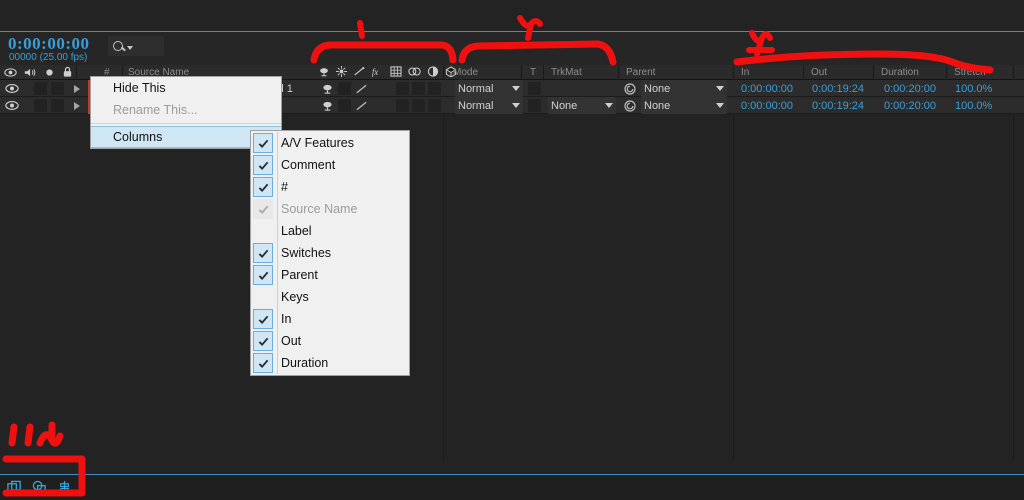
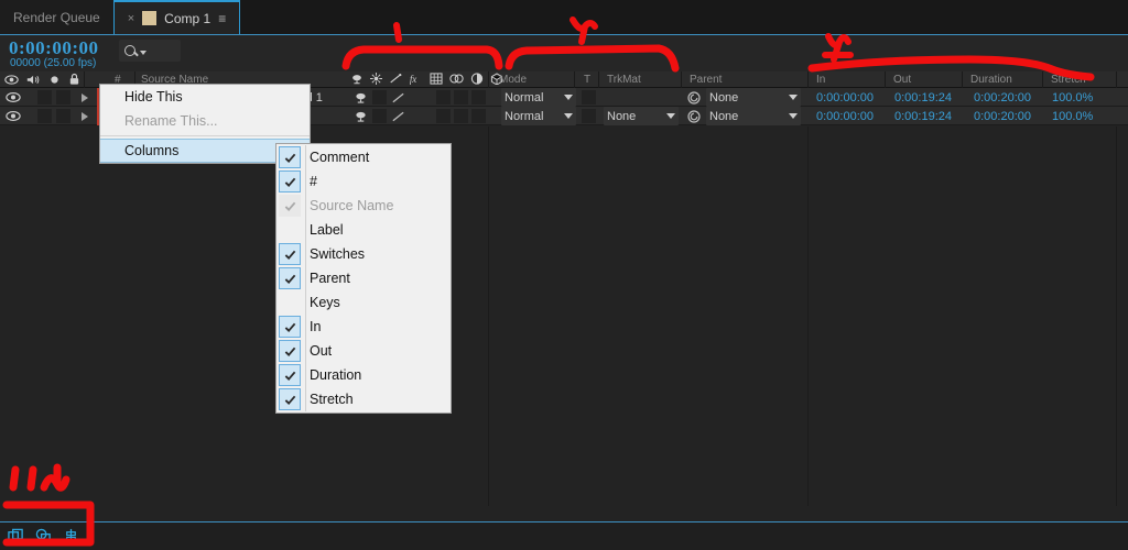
+ Render Queue
+ ×
+ Comp 1
+ ≡
  0:00:00:00
  00000 (25.00 fps)
  #
  Source Name
  fx
  Mode
  T
  TrkMat
  Parent
  In
  Out
  Duration
  Stretc
  Normal
  None
  0:00:00:00
  0:00:19:24
  0:00:20:00
  100.0%
  Normal
  None
  None
  0:00:00:00
  0:00:19:24
  0:00:20:00
  100.0%
  Hide This
  Rename This...
  Columns
- A/V Features
  Comment
  #
  Source Name
  Label
  Switches
  Parent
  Keys
  In
  Out
  Duration
+ Stretch
